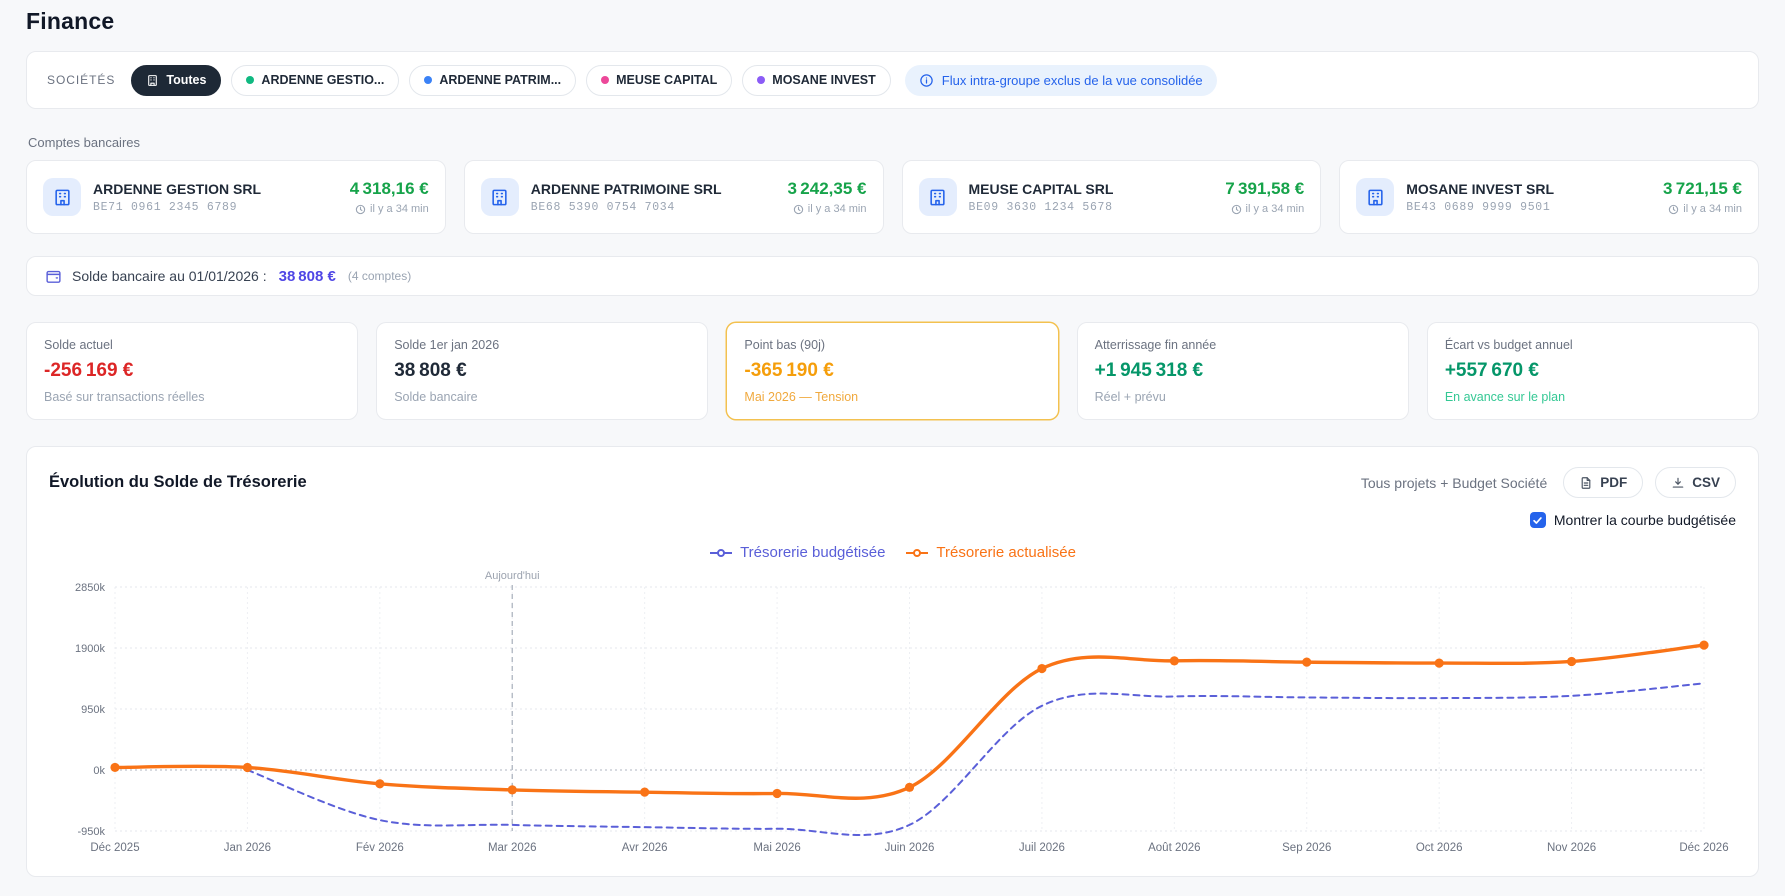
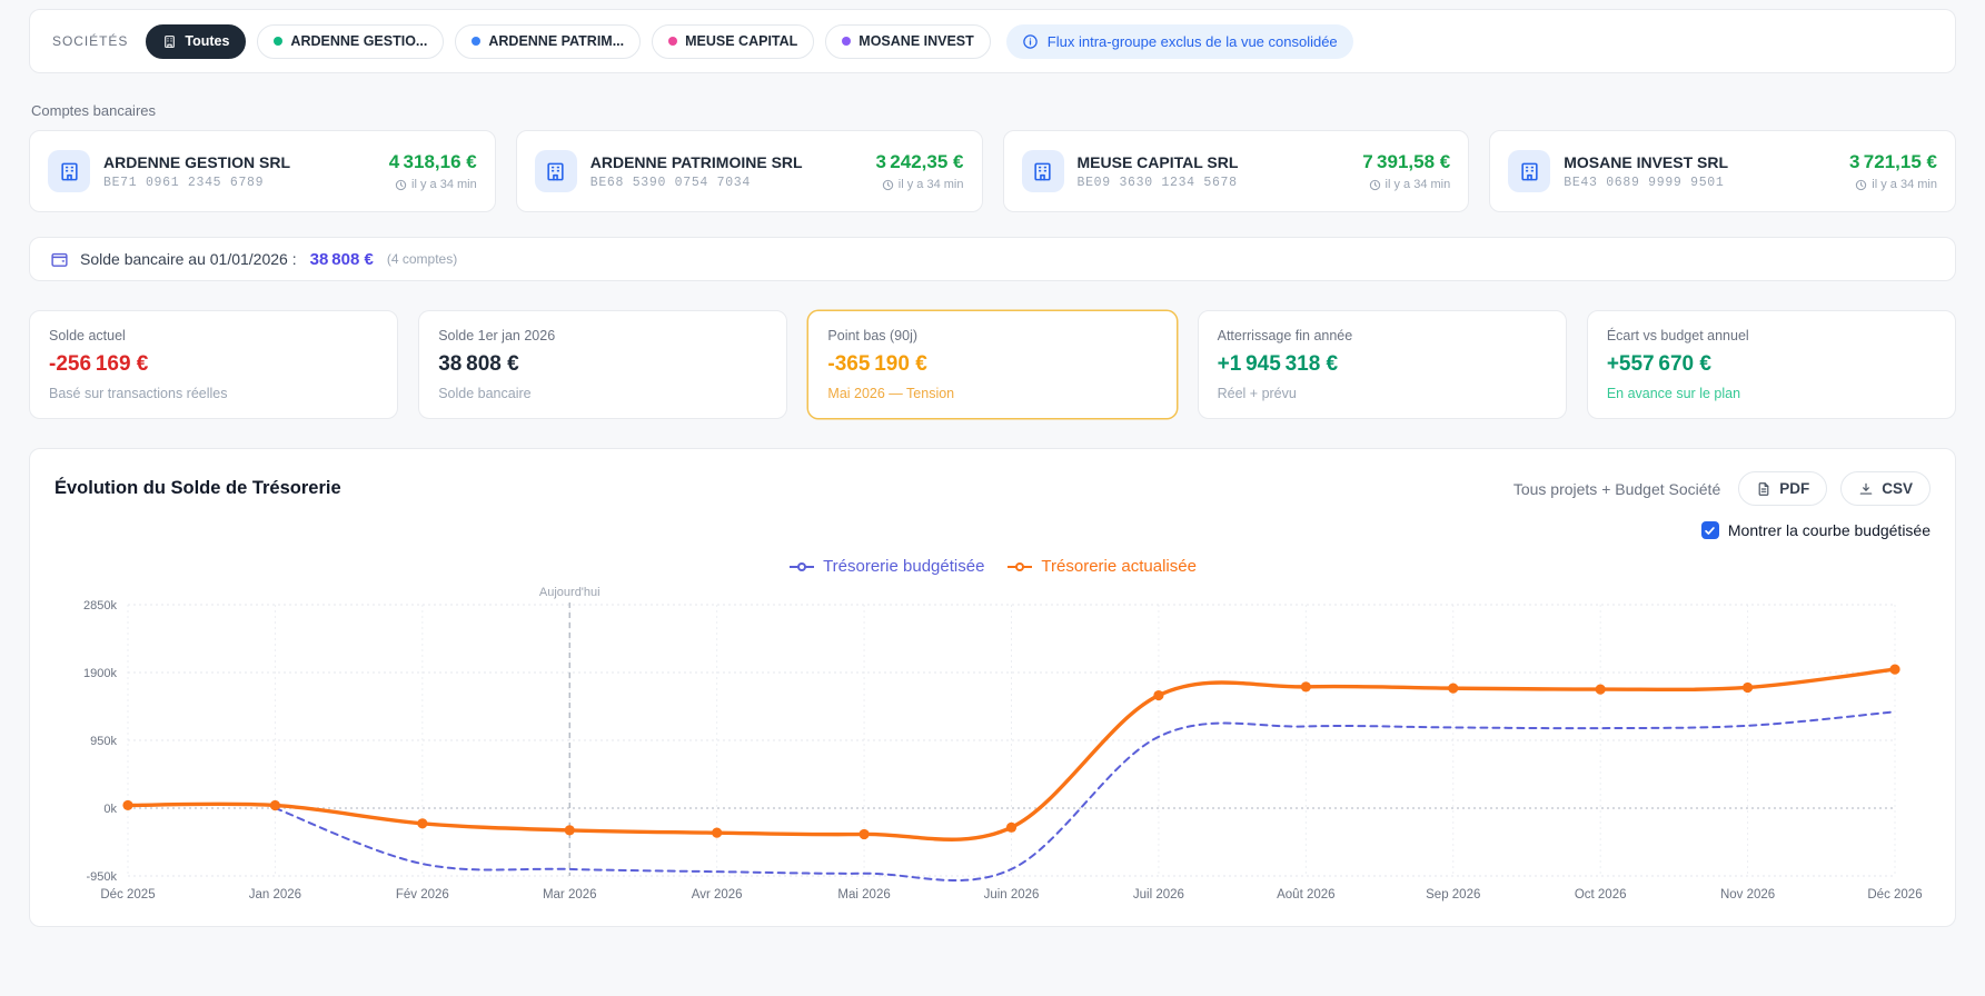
- Finance
  SOCIÉTÉS
  Toutes
  ARDENNE GESTIO...
  ARDENNE PATRIM...
  MEUSE CAPITAL
  MOSANE INVEST
  Flux intra-groupe exclus de la vue consolidée
  Comptes bancaires
  ARDENNE GESTION SRL
  BE71 0961 2345 6789
  4 318,16 €
  il y a 34 min
  ARDENNE PATRIMOINE SRL
  BE68 5390 0754 7034
  3 242,35 €
  il y a 34 min
  MEUSE CAPITAL SRL
  BE09 3630 1234 5678
  7 391,58 €
  il y a 34 min
  MOSANE INVEST SRL
  BE43 0689 9999 9501
  3 721,15 €
  il y a 34 min
  Solde bancaire au 01/01/2026 :
  38 808 €
  (4 comptes)
  Solde actuel
  -256 169 €
  Basé sur transactions réelles
  Solde 1er jan 2026
  38 808 €
  Solde bancaire
  Point bas (90j)
  -365 190 €
  Mai 2026 — Tension
  Atterrissage fin année
  +1 945 318 €
  Réel + prévu
  Écart vs budget annuel
  +557 670 €
  En avance sur le plan
  Évolution du Solde de Trésorerie
  Tous projets + Budget Société
  PDF
  CSV
  Montrer la courbe budgétisée
  Trésorerie budgétisée
  Trésorerie actualisée
  2850k
  1900k
  950k
  0k
  -950k
  Déc 2025
  Jan 2026
  Fév 2026
  Mar 2026
  Avr 2026
  Mai 2026
  Juin 2026
  Juil 2026
  Août 2026
  Sep 2026
  Oct 2026
  Nov 2026
  Déc 2026
  Aujourd'hui
